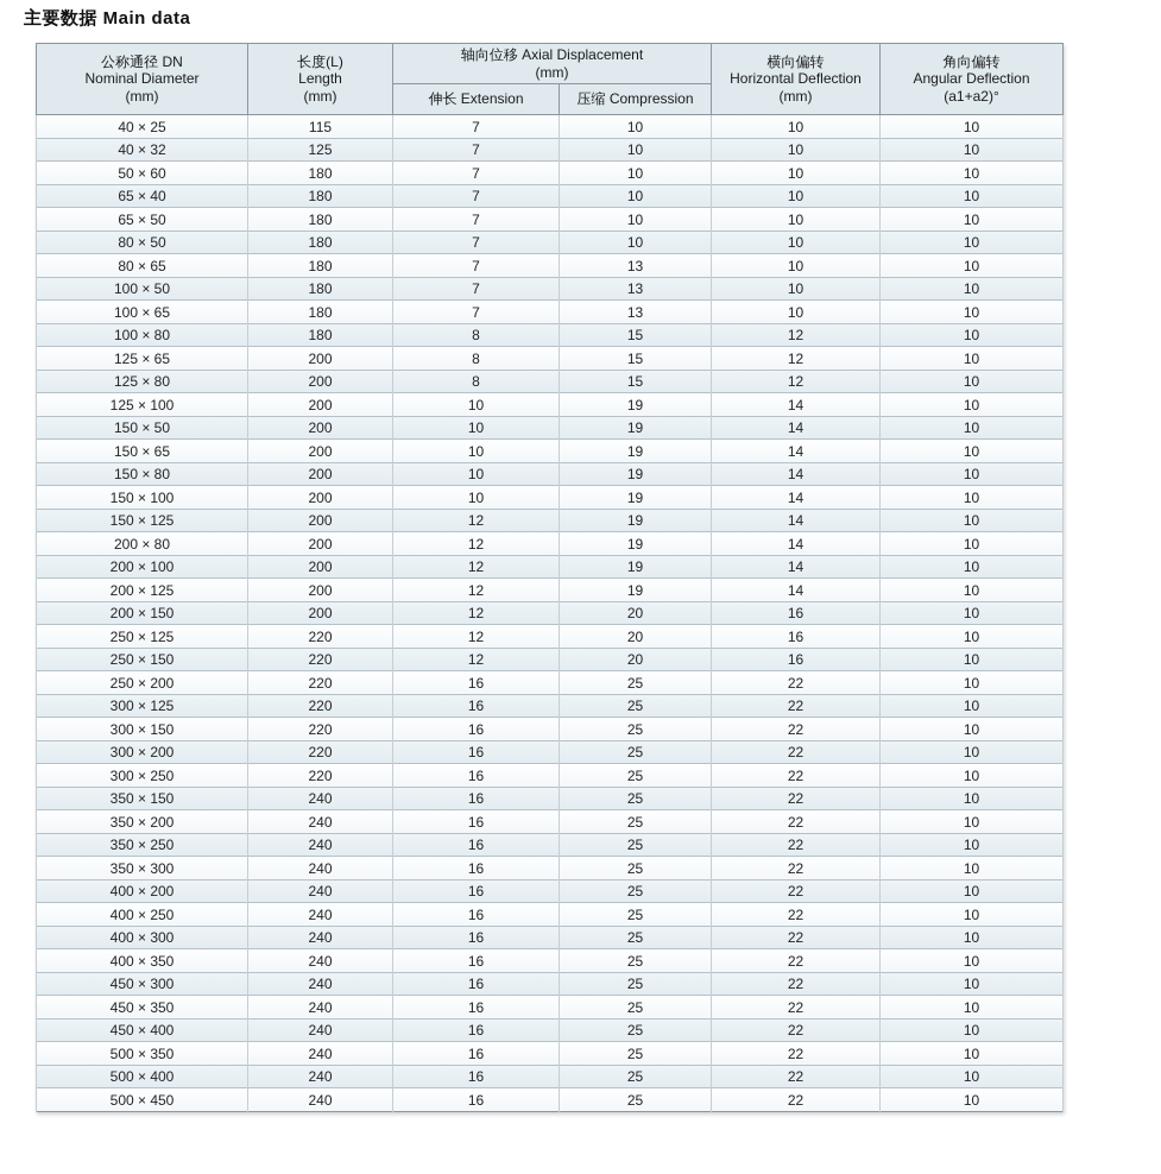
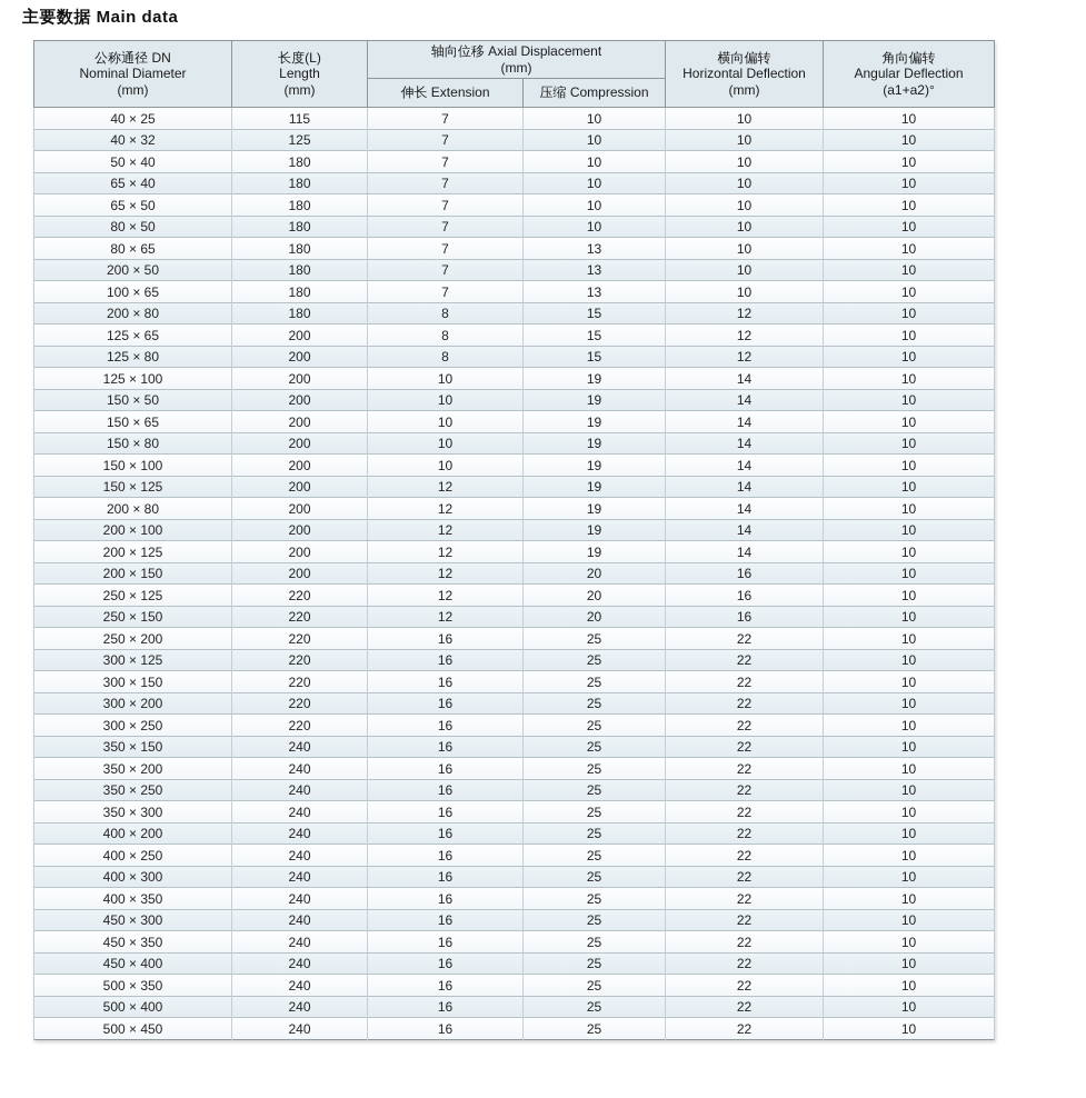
  主要数据 Main data
  公称通径 DN Nominal Diameter (mm)	长度(L) Length (mm)	轴向位移 Axial Displacement (mm)	横向偏转 Horizontal Deflection (mm)	角向偏转 Angular Deflection (a1+a2)°
  伸长 Extension	压缩 Compression
  40 × 25	115	7	10	10	10
  40 × 32	125	7	10	10	10
- 50 × 60	180	7	10	10	10
+ 50 × 40	180	7	10	10	10
  65 × 40	180	7	10	10	10
  65 × 50	180	7	10	10	10
  80 × 50	180	7	10	10	10
  80 × 65	180	7	13	10	10
- 100 × 50	180	7	13	10	10
+ 200 × 50	180	7	13	10	10
  100 × 65	180	7	13	10	10
- 100 × 80	180	8	15	12	10
+ 200 × 80	180	8	15	12	10
  125 × 65	200	8	15	12	10
  125 × 80	200	8	15	12	10
  125 × 100	200	10	19	14	10
  150 × 50	200	10	19	14	10
  150 × 65	200	10	19	14	10
  150 × 80	200	10	19	14	10
  150 × 100	200	10	19	14	10
  150 × 125	200	12	19	14	10
  200 × 80	200	12	19	14	10
  200 × 100	200	12	19	14	10
  200 × 125	200	12	19	14	10
  200 × 150	200	12	20	16	10
  250 × 125	220	12	20	16	10
  250 × 150	220	12	20	16	10
  250 × 200	220	16	25	22	10
  300 × 125	220	16	25	22	10
  300 × 150	220	16	25	22	10
  300 × 200	220	16	25	22	10
  300 × 250	220	16	25	22	10
  350 × 150	240	16	25	22	10
  350 × 200	240	16	25	22	10
  350 × 250	240	16	25	22	10
  350 × 300	240	16	25	22	10
  400 × 200	240	16	25	22	10
  400 × 250	240	16	25	22	10
  400 × 300	240	16	25	22	10
  400 × 350	240	16	25	22	10
  450 × 300	240	16	25	22	10
  450 × 350	240	16	25	22	10
  450 × 400	240	16	25	22	10
  500 × 350	240	16	25	22	10
  500 × 400	240	16	25	22	10
  500 × 450	240	16	25	22	10
